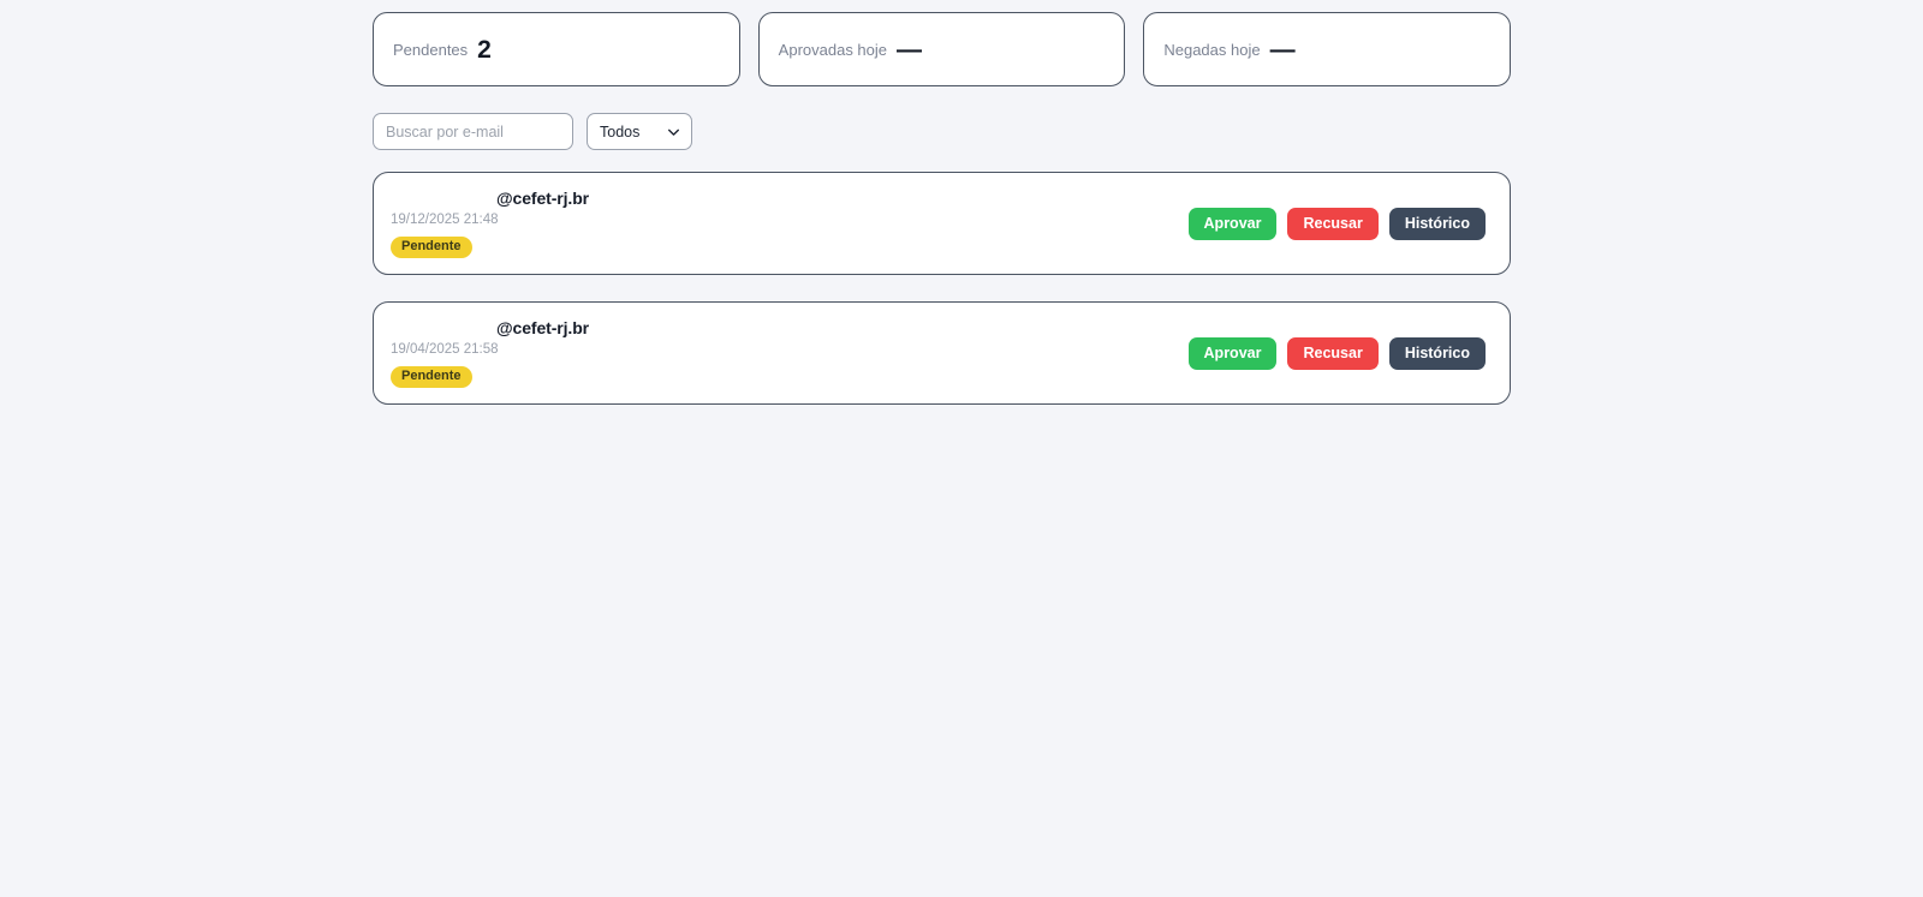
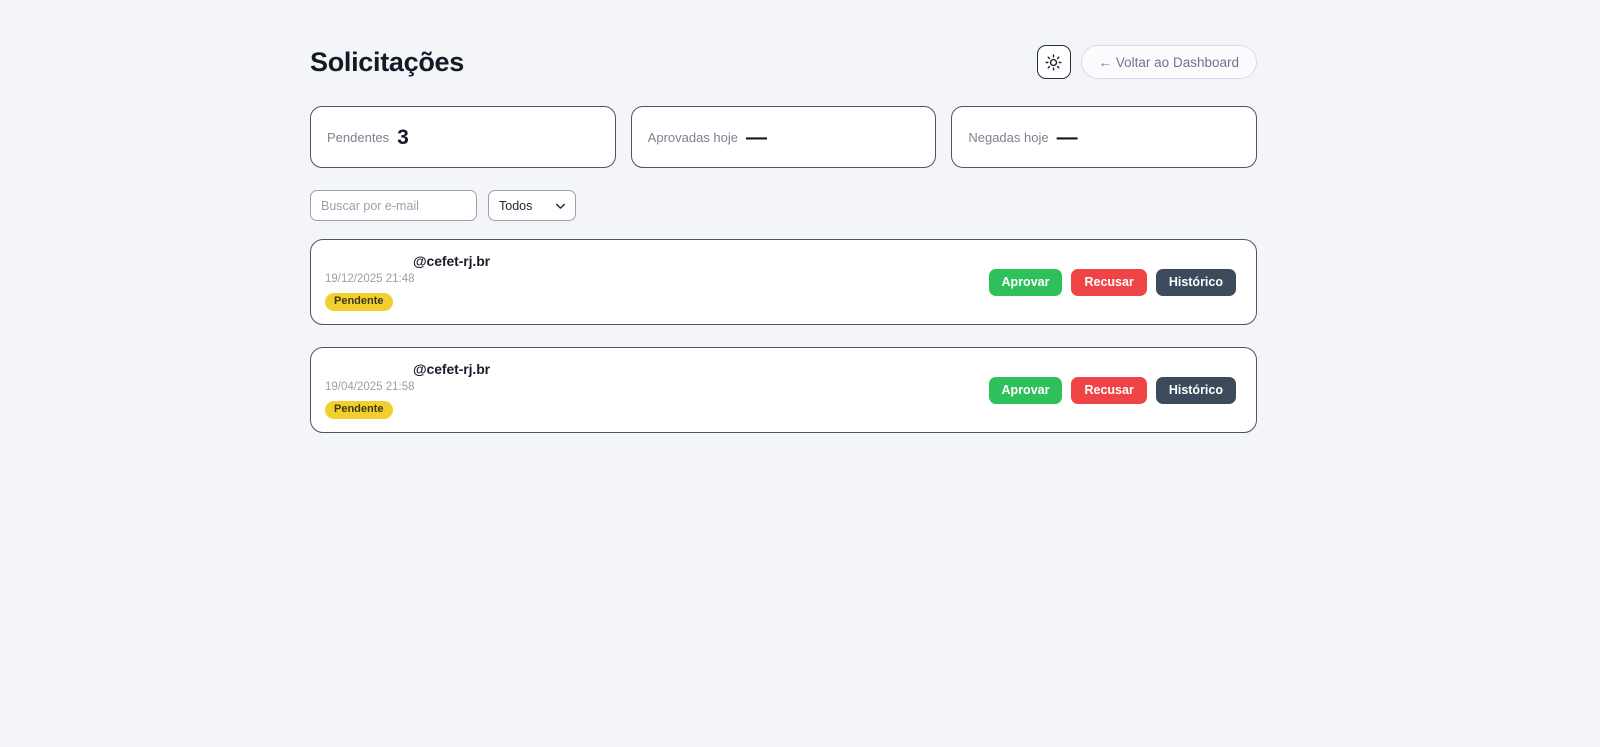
+ Solicitações
+ ← Voltar ao Dashboard
  Pendentes
- 2
+ 3
  Aprovadas hoje
  —
  Negadas hoje
  —
  Buscar por e-mail
  Todos
  @cefet-rj.br
  19/12/2025 21:48
  Pendente
  Aprovar
  Recusar
  Histórico
  @cefet-rj.br
  19/04/2025 21:58
  Pendente
  Aprovar
  Recusar
  Histórico
